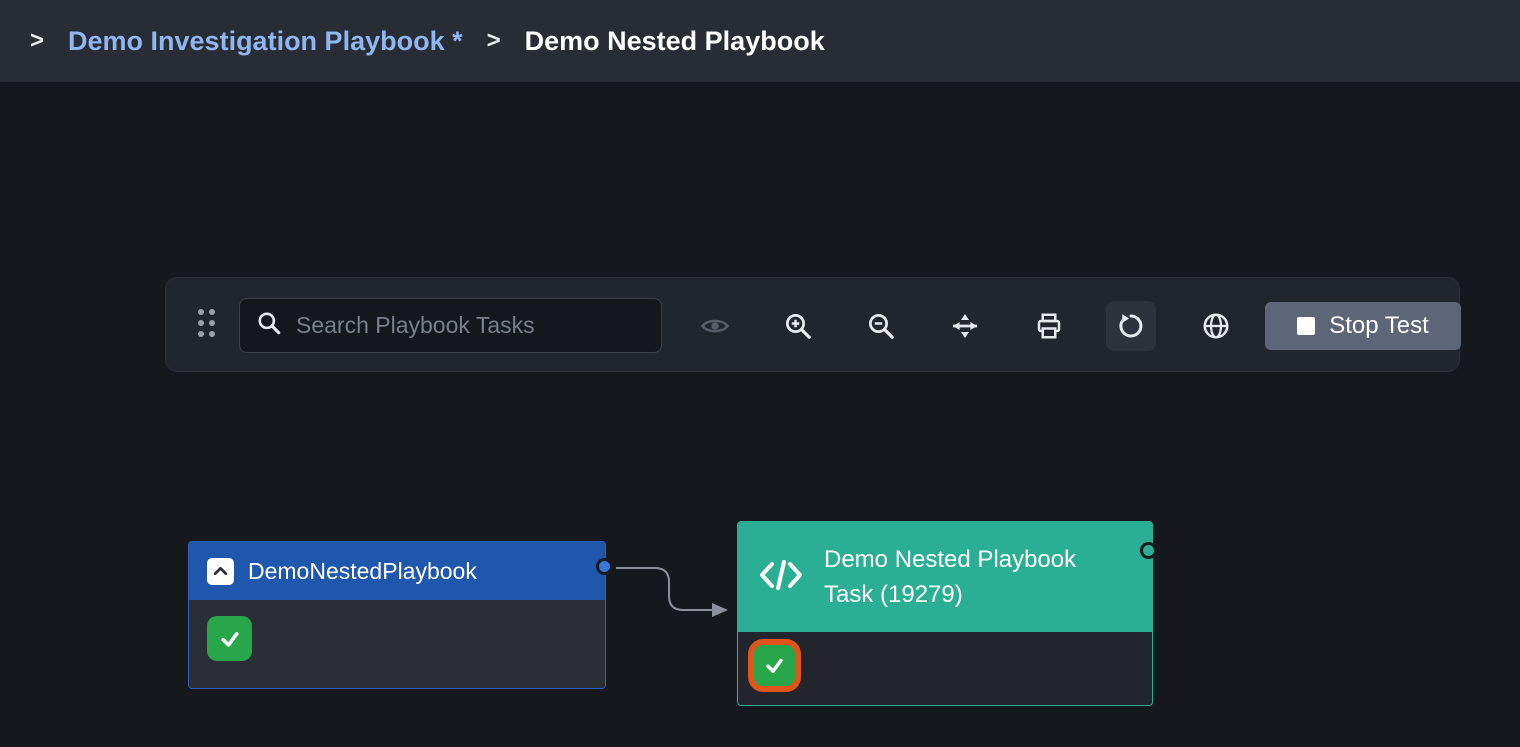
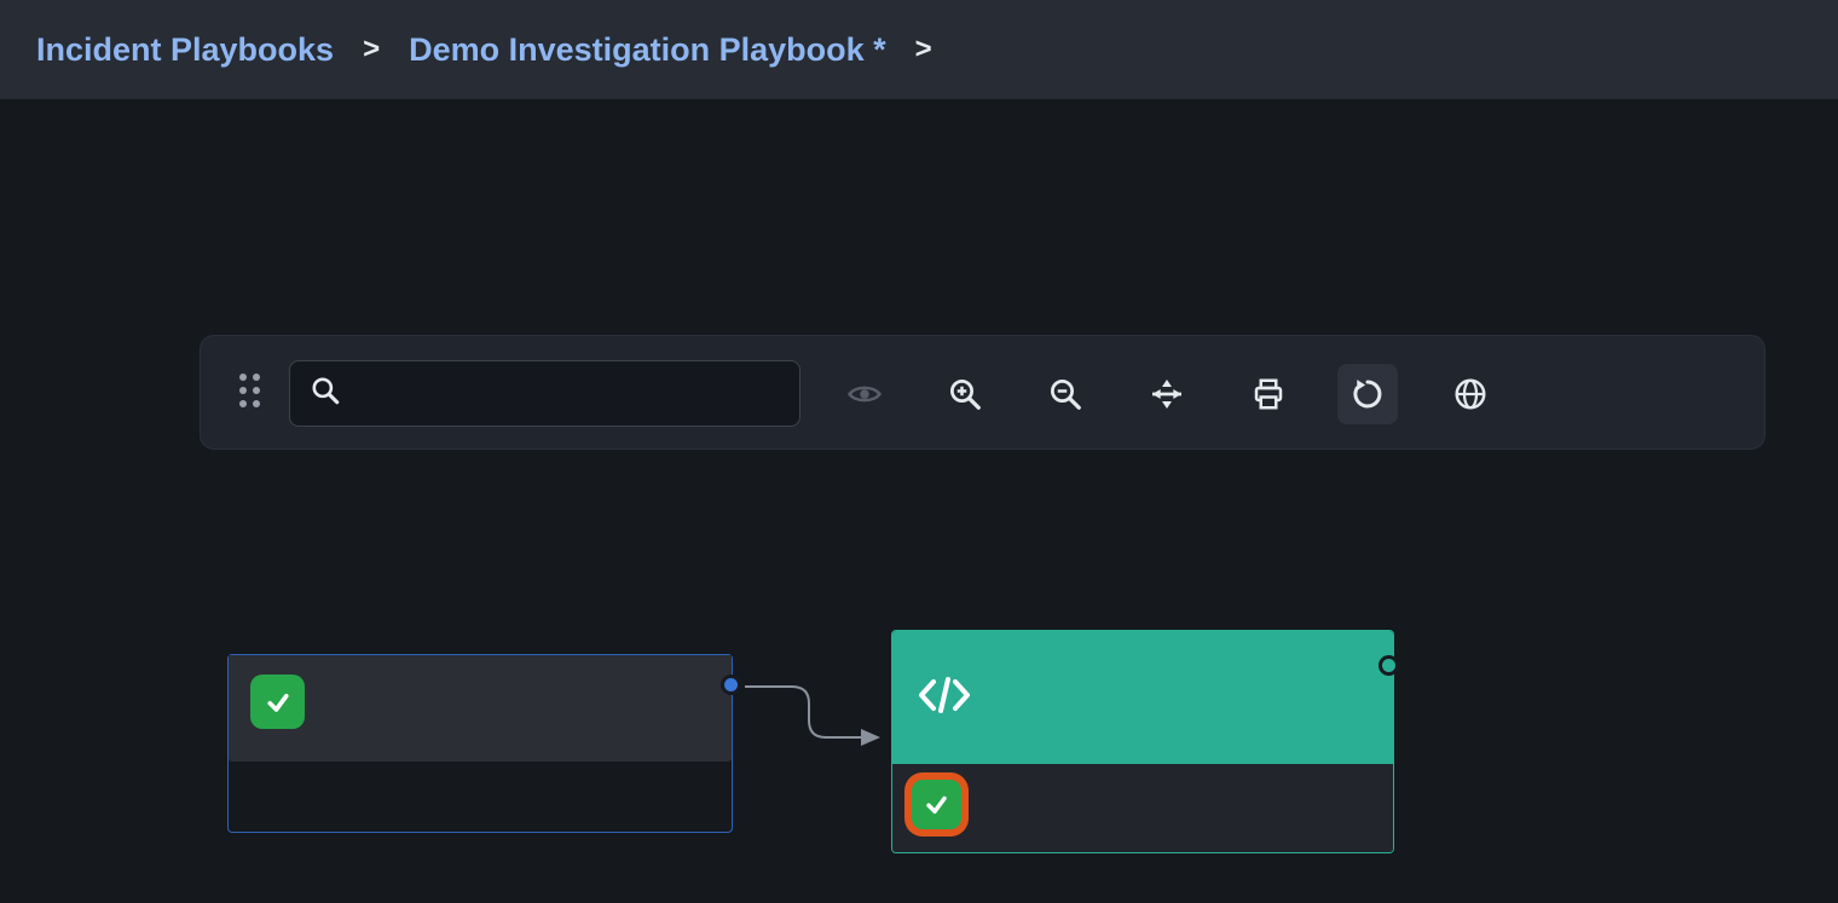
+ Incident Playbooks
  >
  Demo Investigation Playbook *
  >
- Demo Nested Playbook
- DemoNestedPlaybook
- Demo Nested Playbook Task (19279)
- Search Playbook Tasks
- Stop Test
